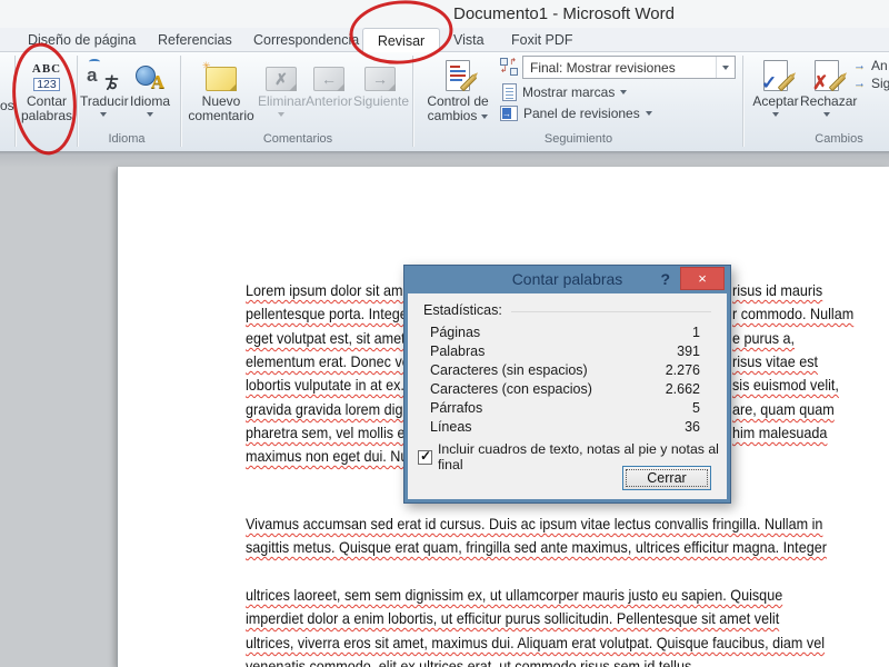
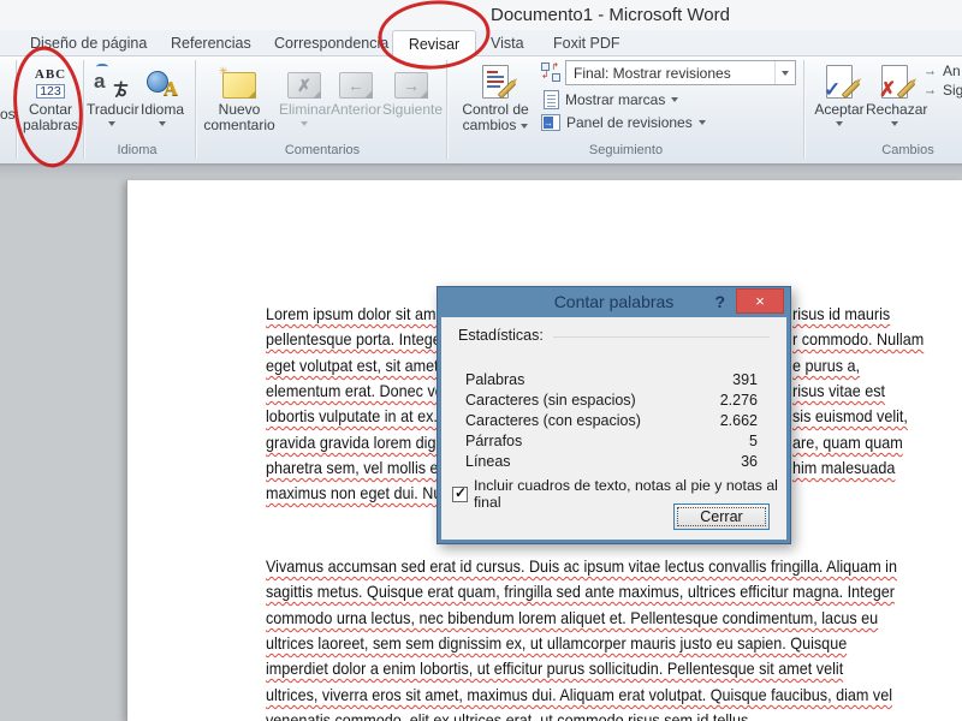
  Documento1 - Microsoft Word
  Diseño de página
  Referencias
  Correspondencia
  Revisar
  Vista
  Foxit PDF
  os
  ABC
  123
  Contar palabras
  a
  Traducir
  A
  Idioma
  Idioma
  ✳
  Nuevo comentario
  ✗
  Eliminar
  ←
  Anterior
  →
  Siguiente
  Comentarios
  Control de
  cambios
  ↱
  ↲
  Final: Mostrar revisiones
  Mostrar marcas
  →
  Panel de revisiones
  Seguimiento
  ✓
  Aceptar
  ✗
  Rechaza
  →
  An
  →
  Sig
  Cambios
  risus id mauris
  r commodo. Nullam
  e purus a,
  risus vitae est
  sis euismod velit,
  are, quam quam
  him malesuada
- Vivamus accumsan sed erat id cursus. Duis ac ipsum vitae lectus convallis fringilla. Nullam in
+ Vivamus accumsan sed erat id cursus. Duis ac ipsum vitae lectus convallis fringilla. Aliquam in
  sagittis metus. Quisque erat quam, fringilla sed ante maximus, ultrices efficitur magna. Integer
+ commodo urna lectus, nec bibendum lorem aliquet et. Pellentesque condimentum, lacus eu
  ultrices laoreet, sem sem dignissim ex, ut ullamcorper mauris justo eu sapien. Quisque
  imperdiet dolor a enim lobortis, ut efficitur purus sollicitudin. Pellentesque sit amet velit
  ultrices, viverra eros sit amet, maximus dui. Aliquam erat volutpat. Quisque faucibus, diam vel
  venenatis commodo, elit ex ultrices erat, ut commodo risus sem id tellus.
  Contar palabras
  ?
  ×
  Estadísticas:
- Páginas
- 1
  Palabras
  391
  Caracteres (sin espacios)
  2.276
  Caracteres (con espacios)
  2.662
  Párrafos
  5
  Líneas
  36
  ✓
  Incluir cuadros de texto, notas al pie y notas al final
  Cerrar
